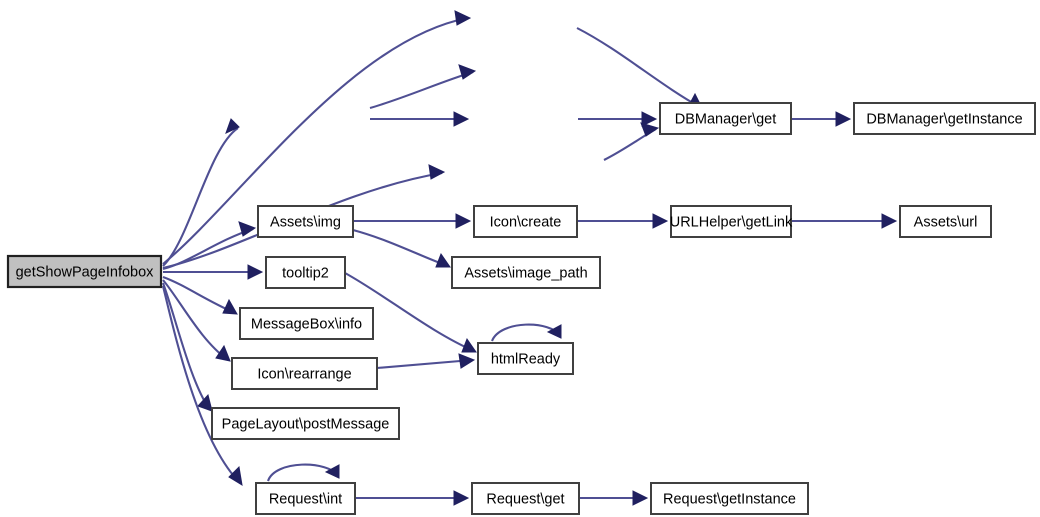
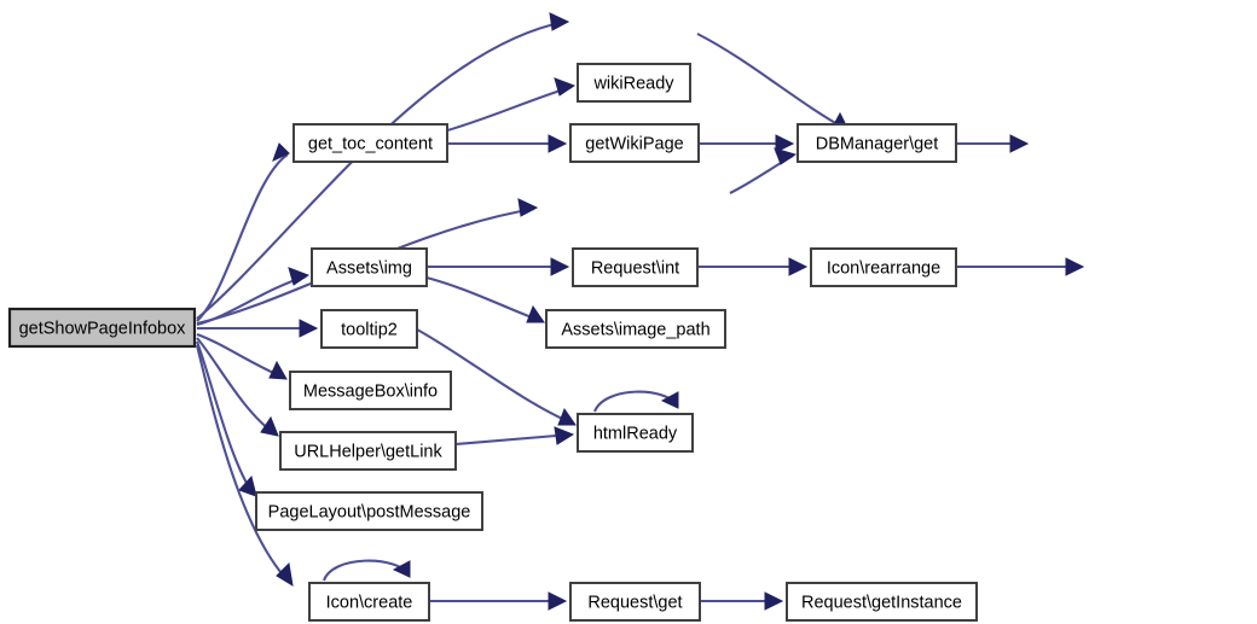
  getShowPageInfobox
+ wikiReady
+ get_toc_content
+ getWikiPage
  DBManager\get
- DBManager\getInstance
  Assets\img
- Icon\create
+ Request\int
- URLHelper\getLink
+ Icon\rearrange
- Assets\url
  tooltip2
  Assets\image_path
  MessageBox\info
  htmlReady
- Icon\rearrange
+ URLHelper\getLink
  PageLayout\postMessage
- Request\int
+ Icon\create
  Request\get
  Request\getInstance
